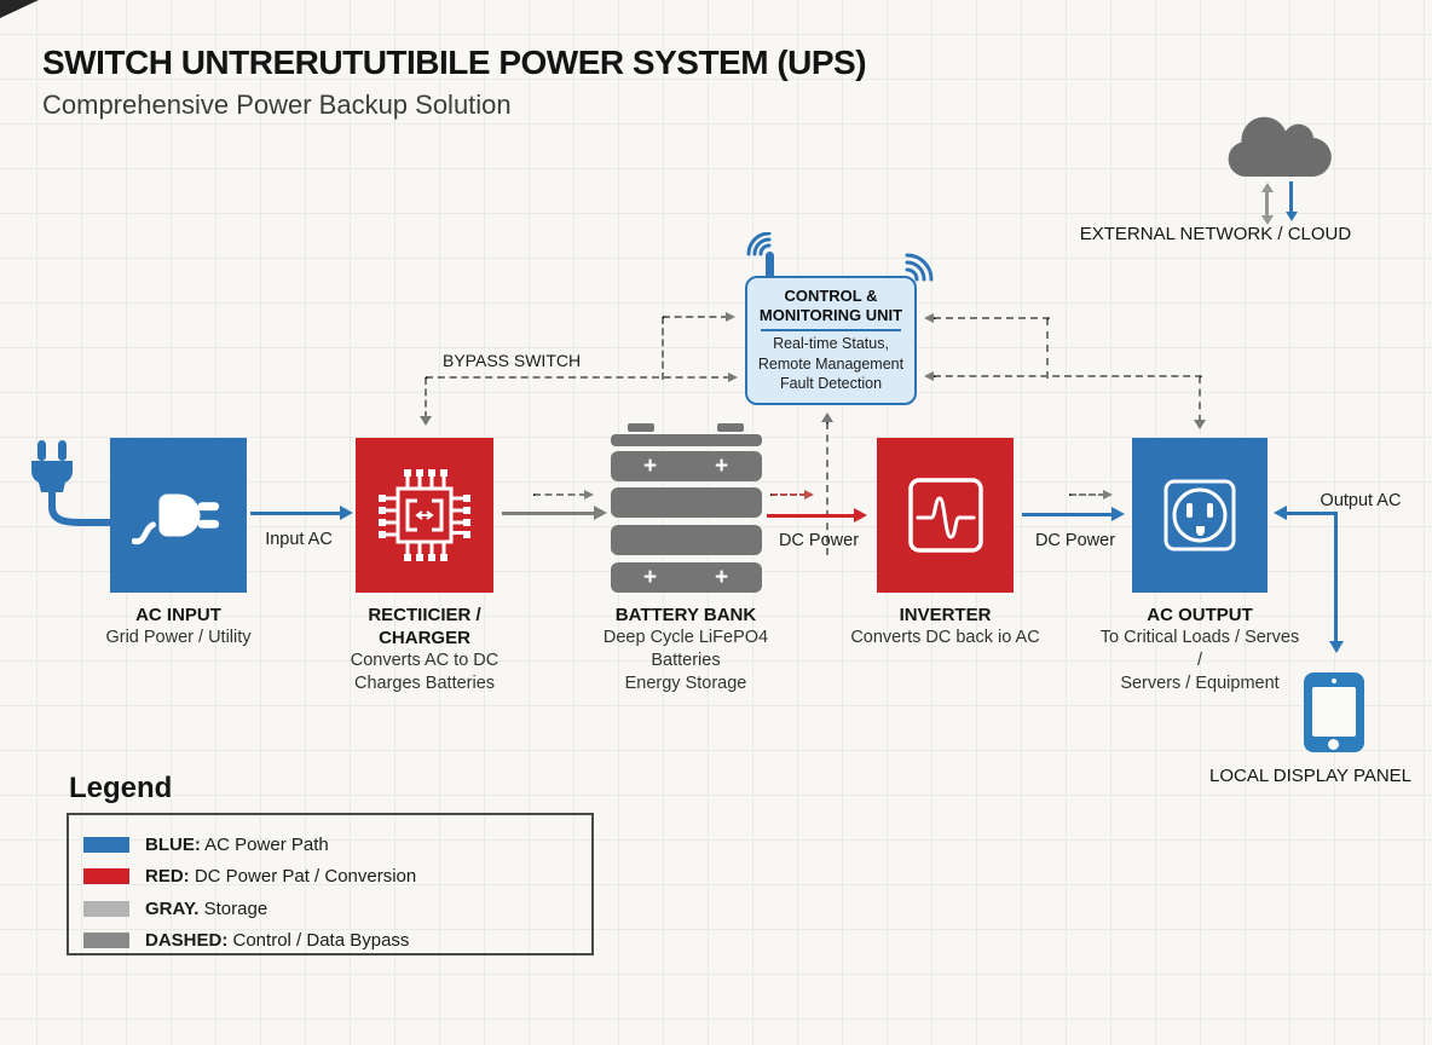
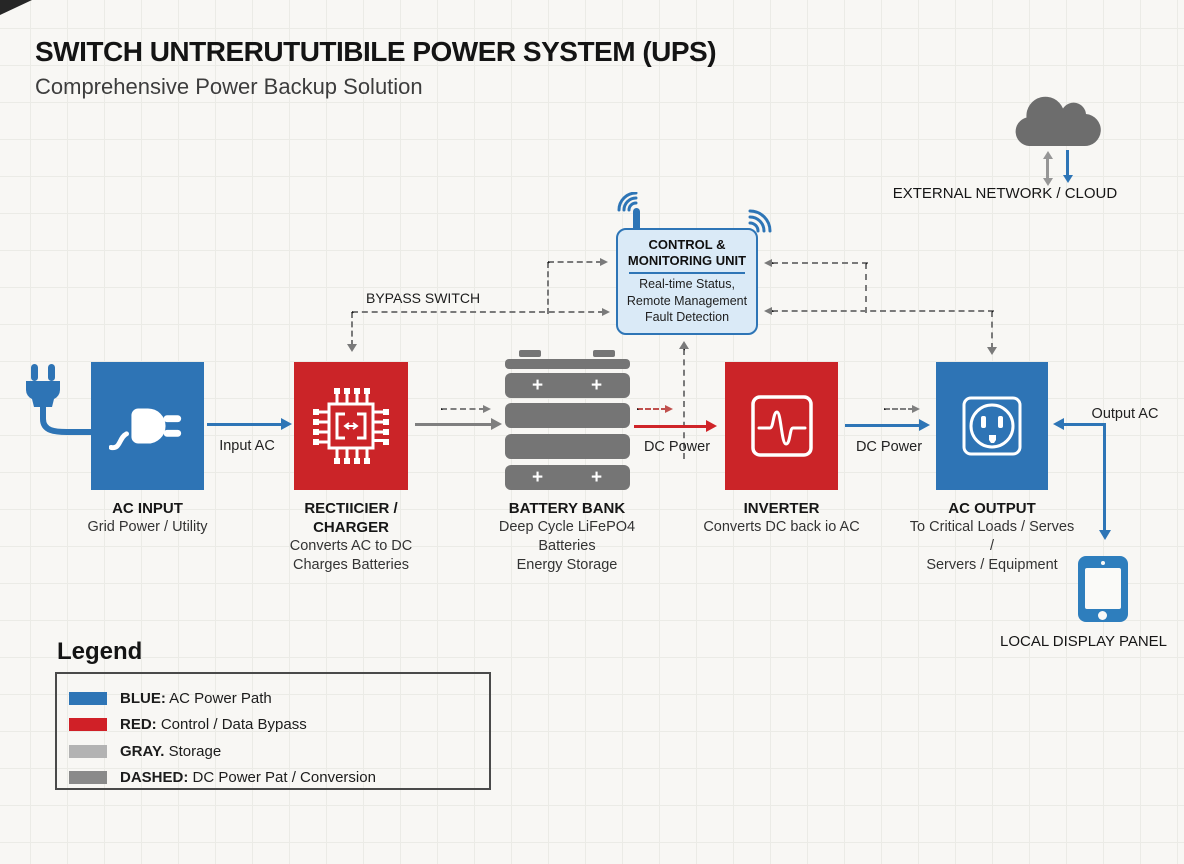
  SWITCH UNTRERUTUTIBILE POWER SYSTEM (UPS)
  Comprehensive Power Backup Solution
  EXTERNAL NETWORK / CLOUD
  CONTROL &
  MONITORING UNIT
  Real-time Status,
  Remote Management
  Fault Detection
  BYPASS SWITCH
  Input AC
  AC INPUT
  Grid Power / Utility
  RECTIICIER / CHARGER
  Converts AC to DC
  Charges Batteries
  +
  +
  +
  +
  DC Power
  BATTERY BANK
  Deep Cycle LiFePO4 Batteries
  Energy Storage
  DC Power
  INVERTER
  Converts DC back io AC
  AC OUTPUT
  To Critical Loads / Serves /
  Servers / Equipment
  Output AC
  LOCAL DISPLAY PANEL
  Legend
  BLUE: AC Power Path
- RED: DC Power Pat / Conversion
+ RED: Control / Data Bypass
  GRAY. Storage
- DASHED: Control / Data Bypass
+ DASHED: DC Power Pat / Conversion
